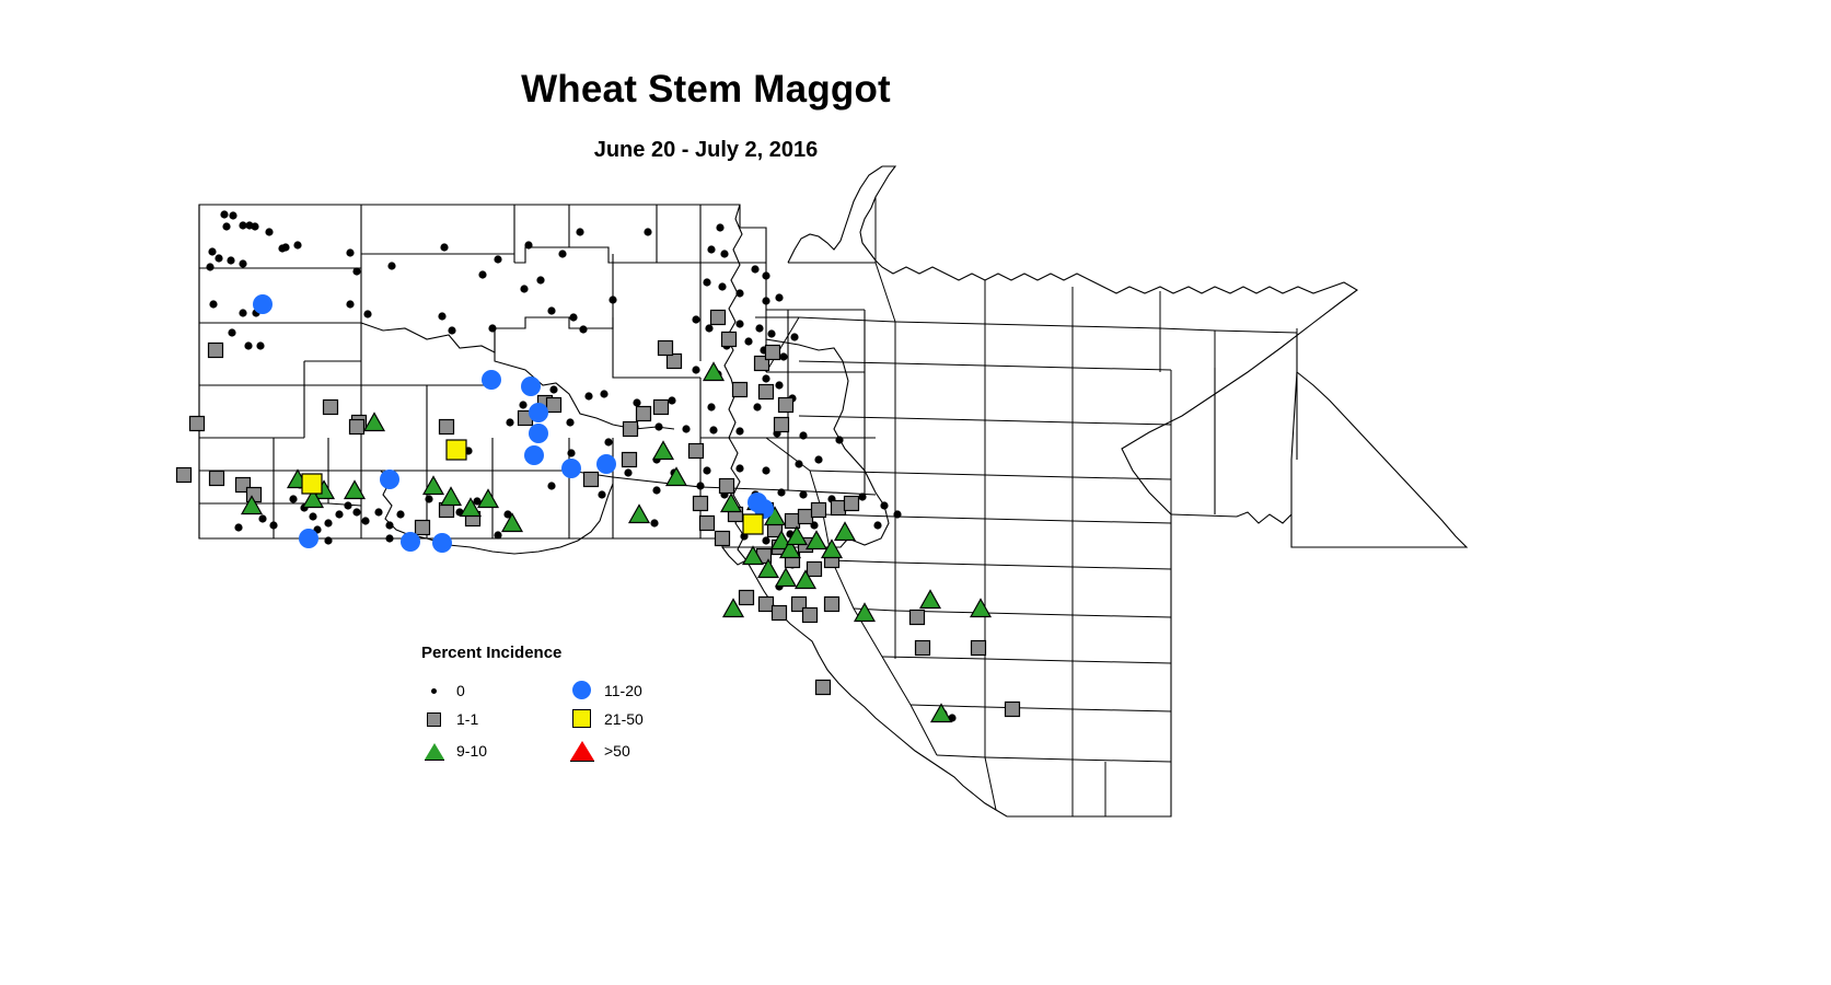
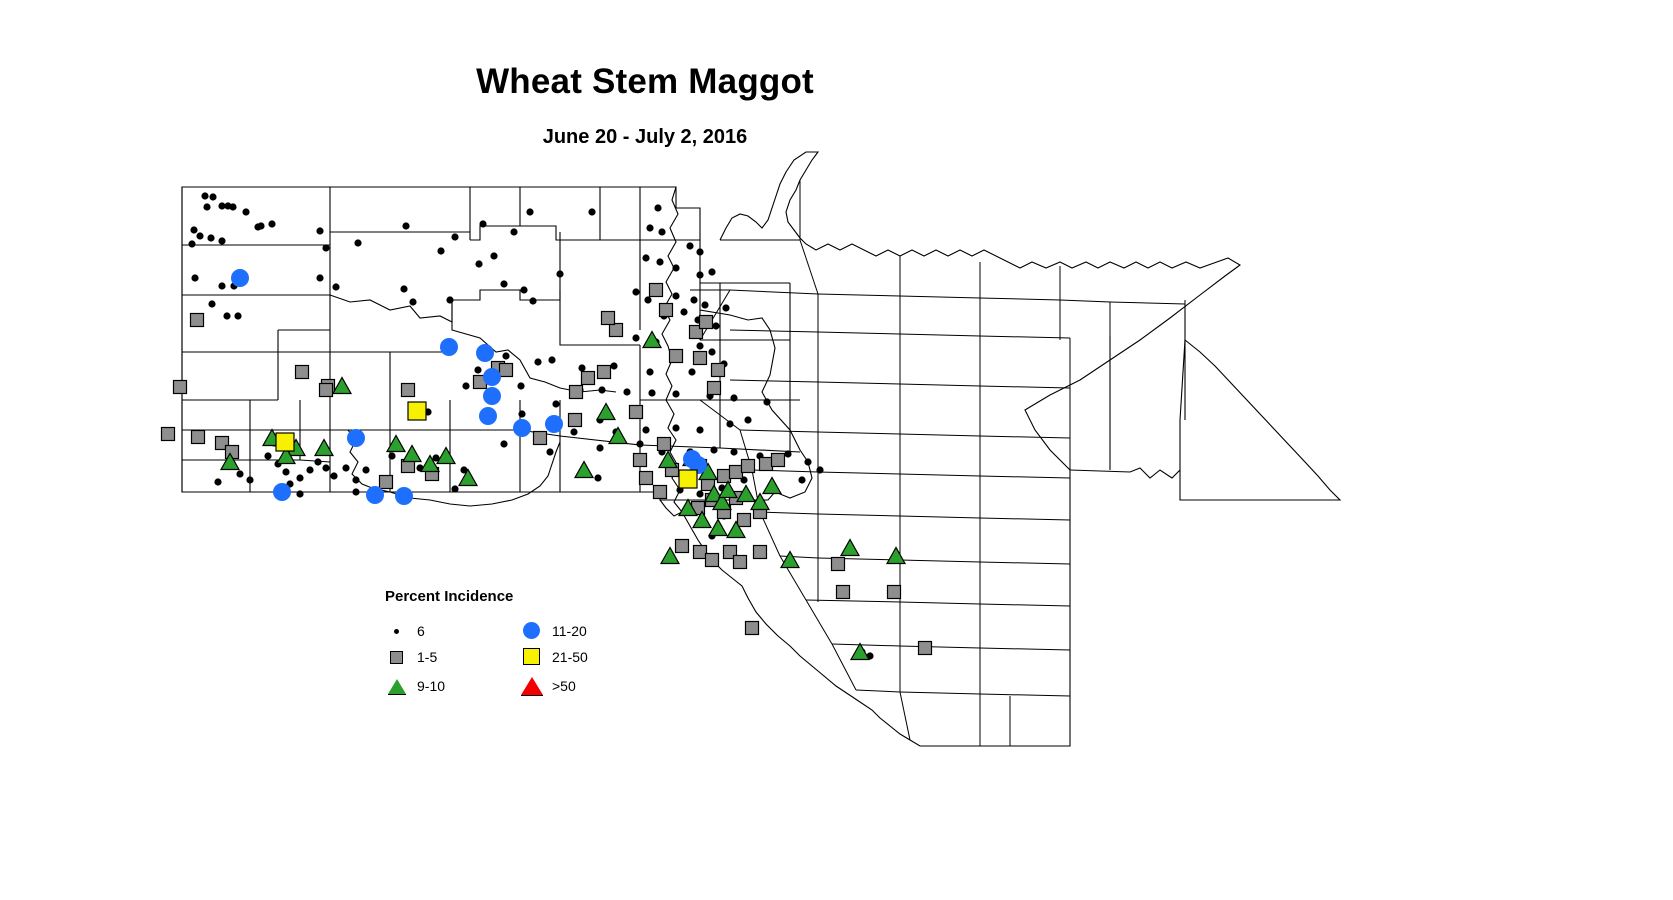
  Wheat Stem Maggot
  June 20 - July 2, 2016
  Percent Incidence
- 0
+ 6
- 1-1
+ 1-5
  9-10
  11-20
  21-50
  >50
